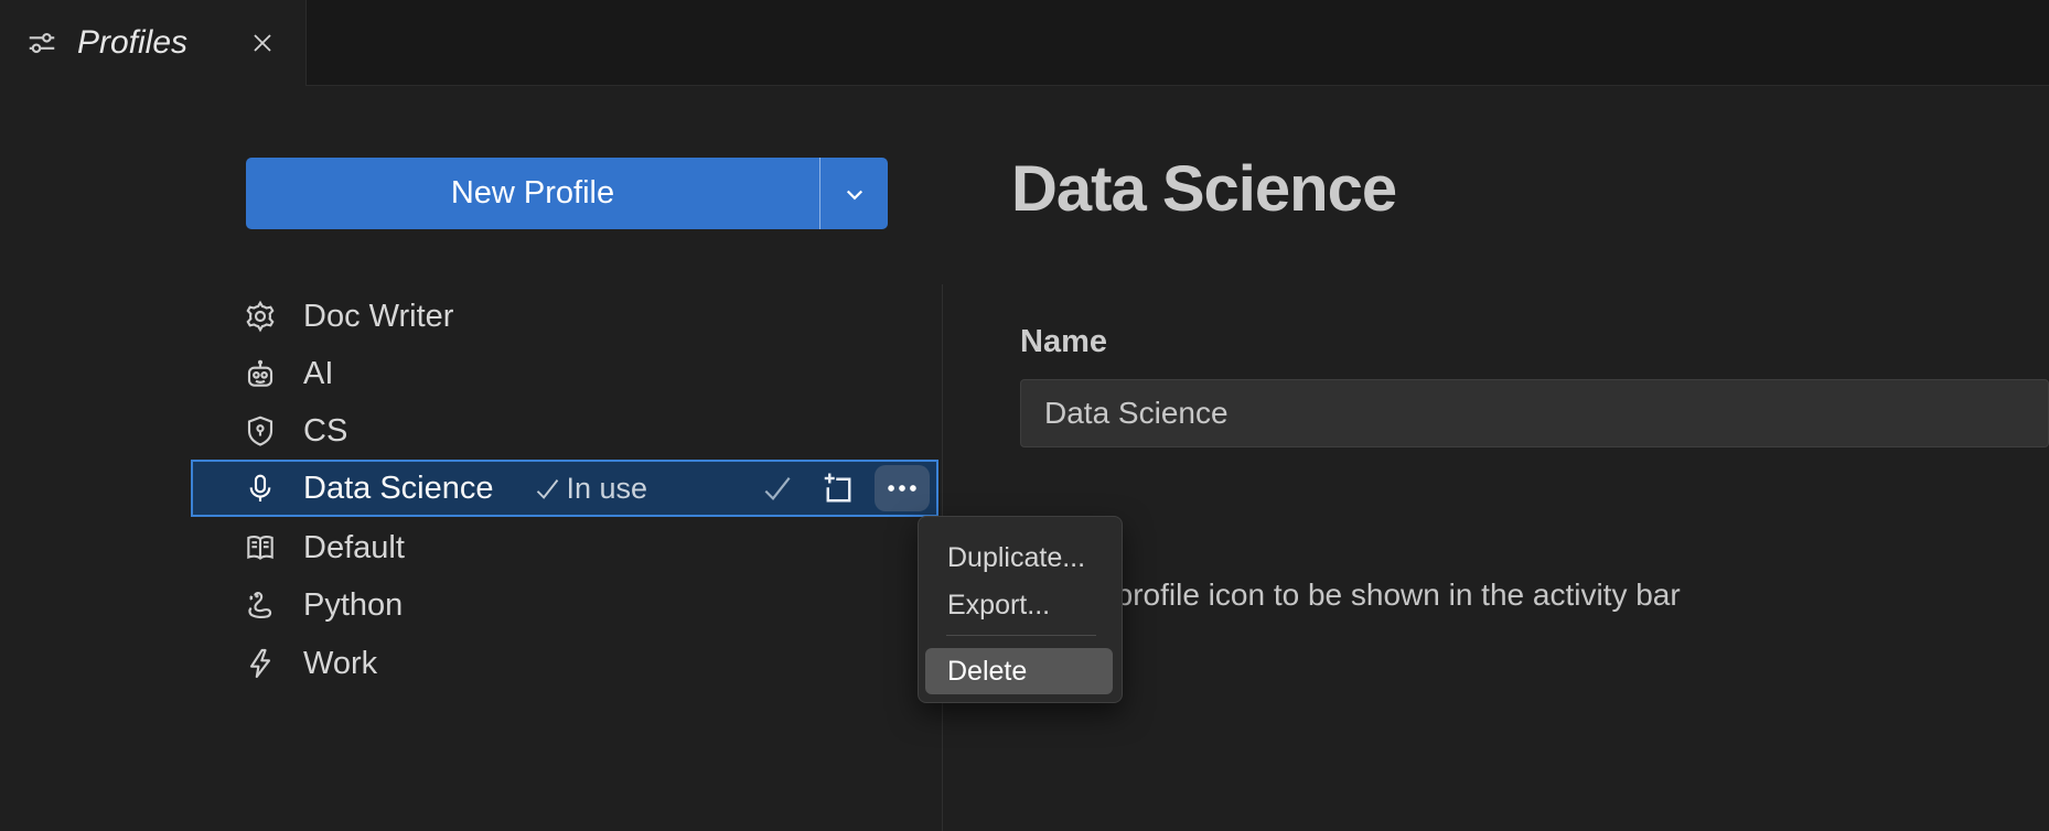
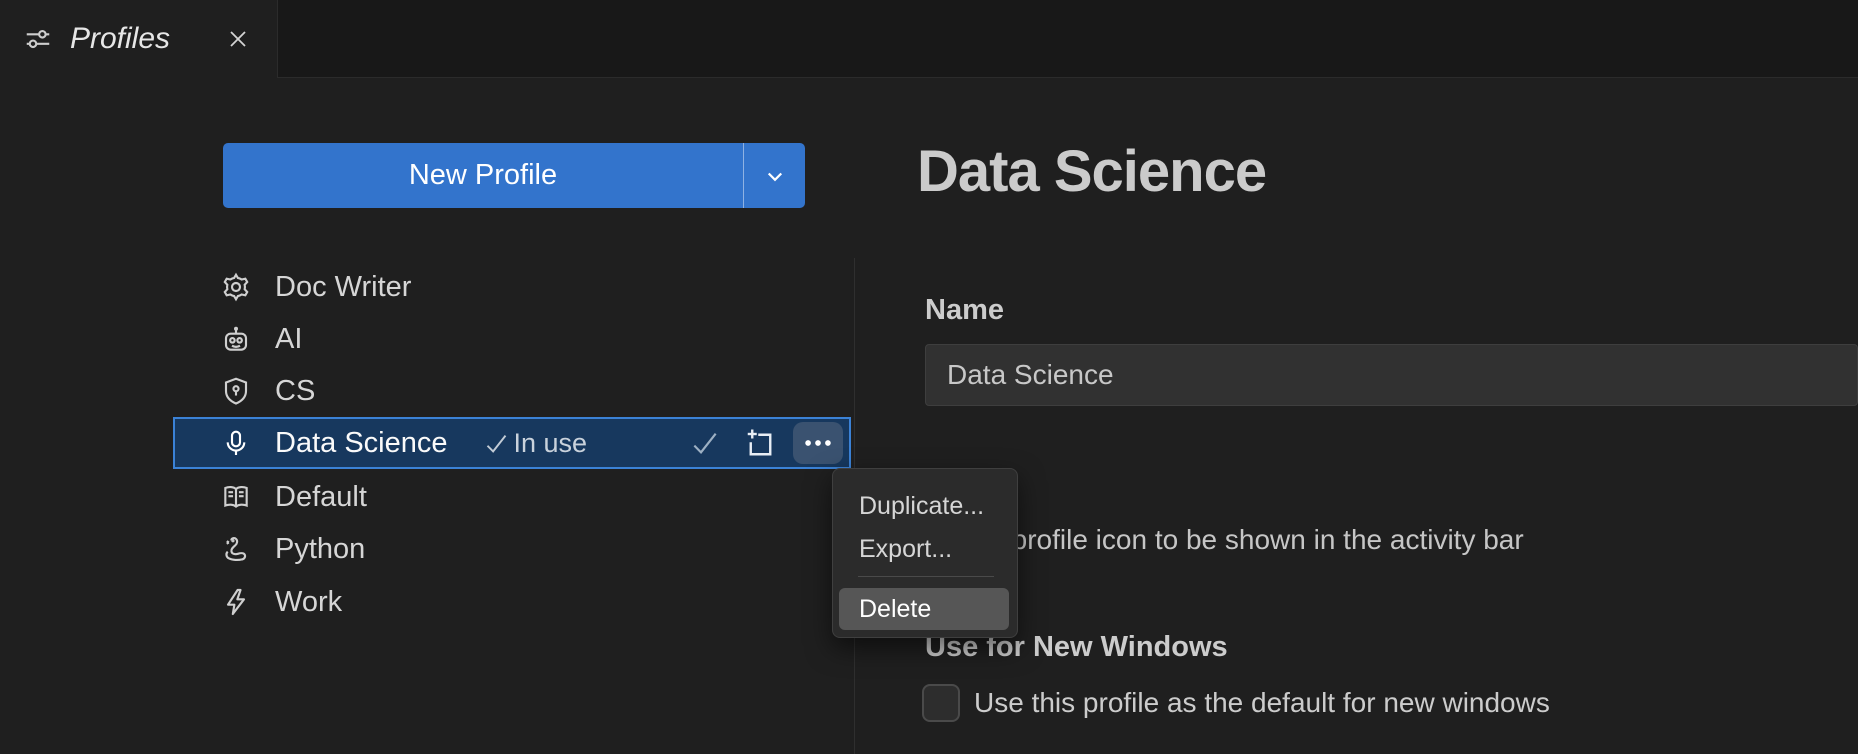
  Profiles
  New Profile
  Doc Writer
  AI
  CS
  Data Science
  In use
  Default
  Python
  Work
  Data Science
  Name
  Data Science
  profile icon to be shown in the activity bar
+ Use for New Windows
+ Use this profile as the default for new windows
  Duplicate...
  Export...
  Delete
